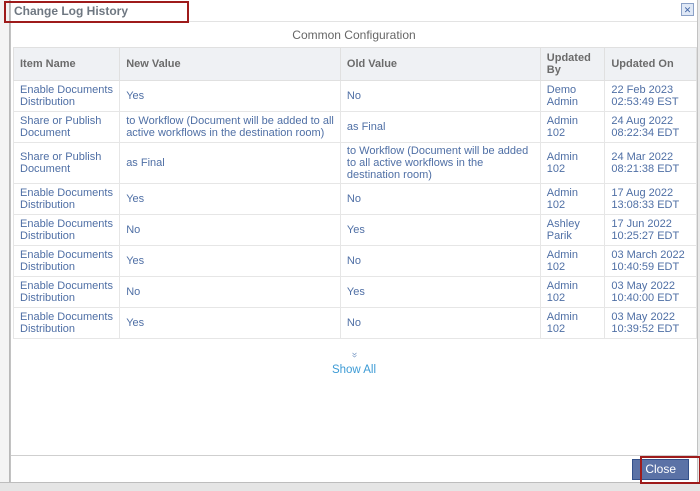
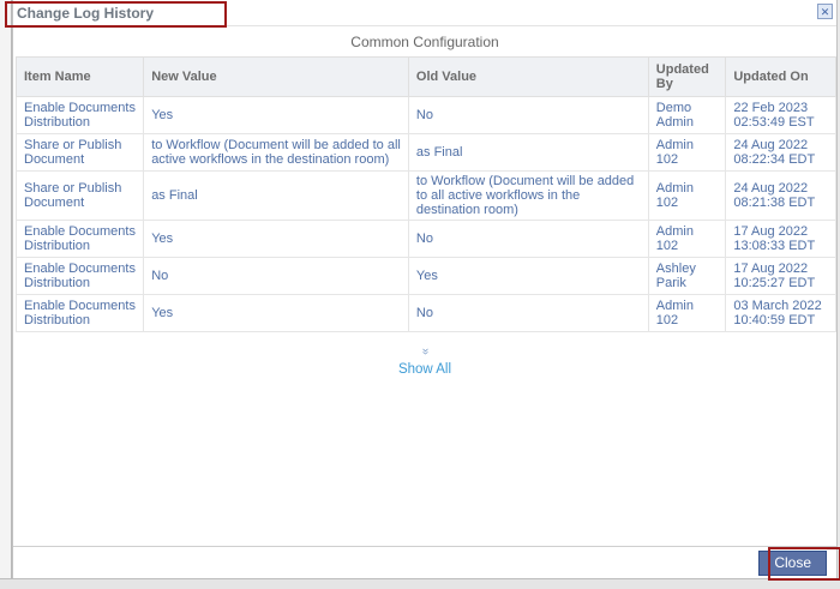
  Change Log History
  ✕
  Common Configuration
  Item Name	New Value	Old Value	Updated By	Updated On
  Enable Documents Distribution	Yes	No	Demo Admin	22 Feb 2023 02:53:49 EST
  Share or Publish Document	to Workflow (Document will be added to all active workflows in the destination room)	as Final	Admin 102	24 Aug 2022 08:22:34 EDT
- Share or Publish Document	as Final	to Workflow (Document will be added to all active workflows in the destination room)	Admin 102	24 Mar 2022 08:21:38 EDT
+ Share or Publish Document	as Final	to Workflow (Document will be added to all active workflows in the destination room)	Admin 102	24 Aug 2022 08:21:38 EDT
  Enable Documents Distribution	Yes	No	Admin 102	17 Aug 2022 13:08:33 EDT
- Enable Documents Distribution	No	Yes	Ashley Parik	17 Jun 2022 10:25:27 EDT
+ Enable Documents Distribution	No	Yes	Ashley Parik	17 Aug 2022 10:25:27 EDT
  Enable Documents Distribution	Yes	No	Admin 102	03 March 2022 10:40:59 EDT
- Enable Documents Distribution	No	Yes	Admin 102	03 May 2022 10:40:00 EDT
- Enable Documents Distribution	Yes	No	Admin 102	03 May 2022 10:39:52 EDT
  Show All
  Close
